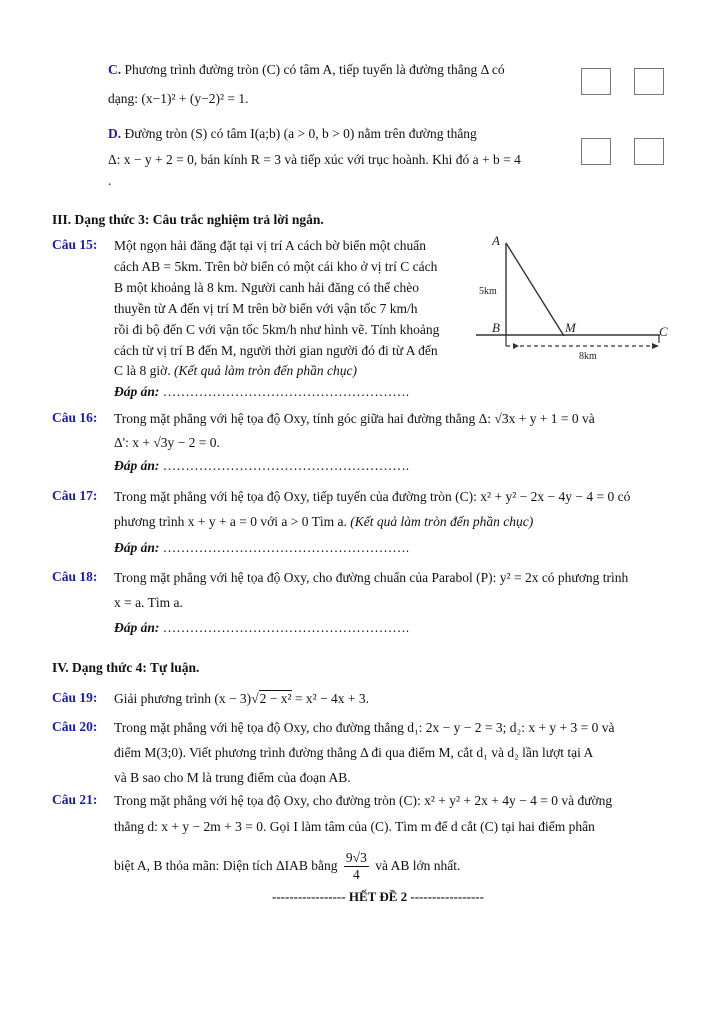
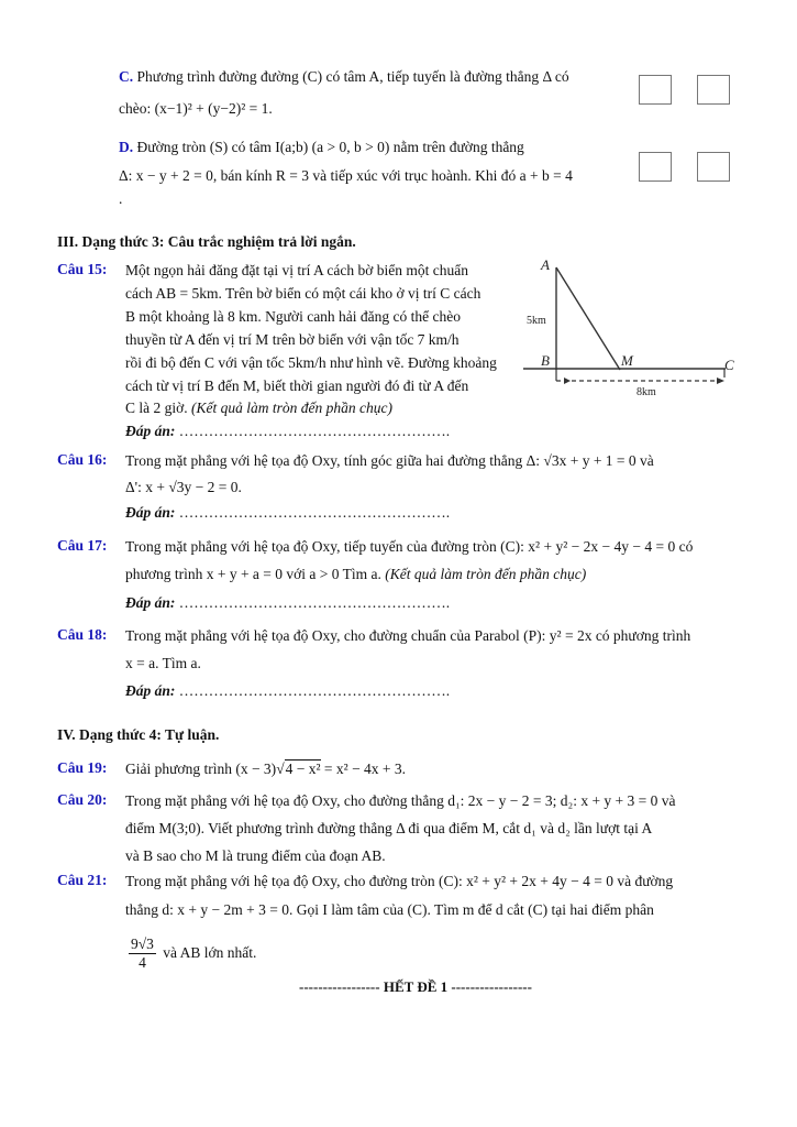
- C. Phương trình đường tròn (C) có tâm A, tiếp tuyến là đường thẳng Δ có
+ C. Phương trình đường đường (C) có tâm A, tiếp tuyến là đường thẳng Δ có
- dạng: (x−1)² + (y−2)² = 1.
+ chèo: (x−1)² + (y−2)² = 1.
  D. Đường tròn (S) có tâm I(a;b) (a > 0, b > 0) nằm trên đường thẳng
  Δ: x − y + 2 = 0, bán kính R = 3 và tiếp xúc với trục hoành. Khi đó a + b = 4
  .
  III. Dạng thức 3: Câu trắc nghiệm trả lời ngắn.
  Câu 15:
  Một ngọn hải đăng đặt tại vị trí A cách bờ biển một chuẩn
  cách AB = 5km. Trên bờ biển có một cái kho ở vị trí C cách
  B một khoảng là 8 km. Người canh hải đăng có thể chèo
  thuyền từ A đến vị trí M trên bờ biển với vận tốc 7 km/h
- rồi đi bộ đến C với vận tốc 5km/h như hình vẽ. Tính khoảng
+ rồi đi bộ đến C với vận tốc 5km/h như hình vẽ. Đường khoảng
- cách từ vị trí B đến M, người thời gian người đó đi từ A đến
+ cách từ vị trí B đến M, biết thời gian người đó đi từ A đến
- C là 8 giờ. (Kết quả làm tròn đến phần chục)
+ C là 2 giờ. (Kết quả làm tròn đến phần chục)
  Đáp án: ……………………………………………….
  A
  B
  M
  C
  5km
  8km
  Câu 16:
  Trong mặt phẳng với hệ tọa độ Oxy, tính góc giữa hai đường thẳng Δ: √3x + y + 1 = 0 và
  Δ': x + √3y − 2 = 0.
  Đáp án: ……………………………………………….
  Câu 17:
  Trong mặt phẳng với hệ tọa độ Oxy, tiếp tuyến của đường tròn (C): x² + y² − 2x − 4y − 4 = 0 có
  phương trình x + y + a = 0 với a > 0 Tìm a. (Kết quả làm tròn đến phần chục)
  Đáp án: ……………………………………………….
  Câu 18:
  Trong mặt phẳng với hệ tọa độ Oxy, cho đường chuẩn của Parabol (P): y² = 2x có phương trình
  x = a. Tìm a.
  Đáp án: ……………………………………………….
  IV. Dạng thức 4: Tự luận.
  Câu 19:
- Giải phương trình (x − 3)√2 − x² = x² − 4x + 3.
+ Giải phương trình (x − 3)√4 − x² = x² − 4x + 3.
  Câu 20:
  Trong mặt phẳng với hệ tọa độ Oxy, cho đường thẳng d₁: 2x − y − 2 = 3; d₂: x + y + 3 = 0 và
  điểm M(3;0). Viết phương trình đường thẳng Δ đi qua điểm M, cắt d₁ và d₂ lần lượt tại A
  và B sao cho M là trung điểm của đoạn AB.
  Câu 21:
  Trong mặt phẳng với hệ tọa độ Oxy, cho đường tròn (C): x² + y² + 2x + 4y − 4 = 0 và đường
  thẳng d: x + y − 2m + 3 = 0. Gọi I làm tâm của (C). Tìm m để d cắt (C) tại hai điểm phân
- biệt A, B thỏa mãn: Diện tích ΔIAB bằng
  9√3
  4
  và AB lớn nhất.
- ----------------- HẾT ĐỀ 2 -----------------
+ ----------------- HẾT ĐỀ 1 -----------------
